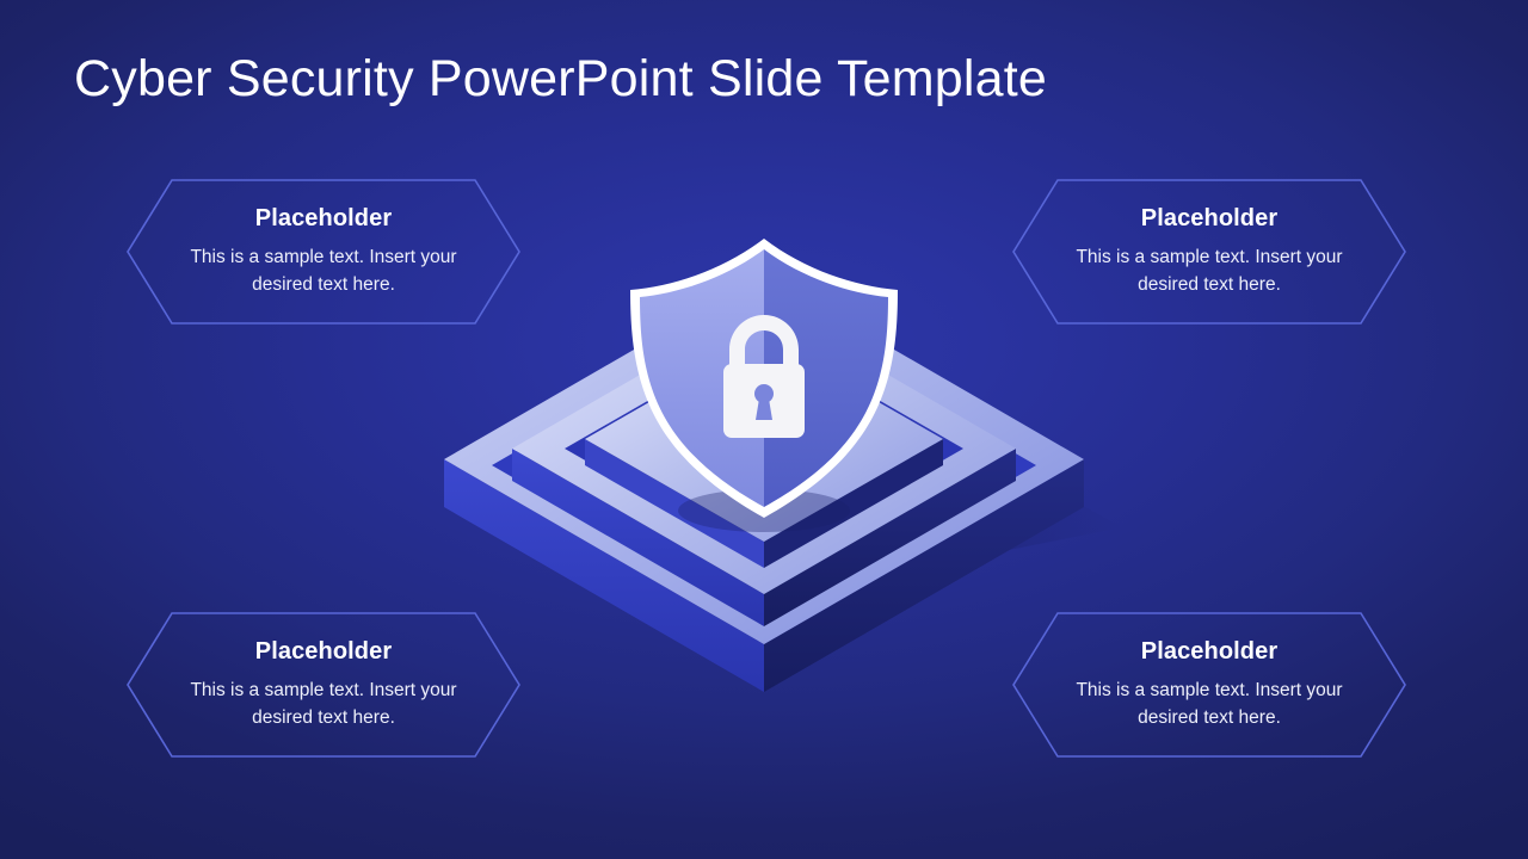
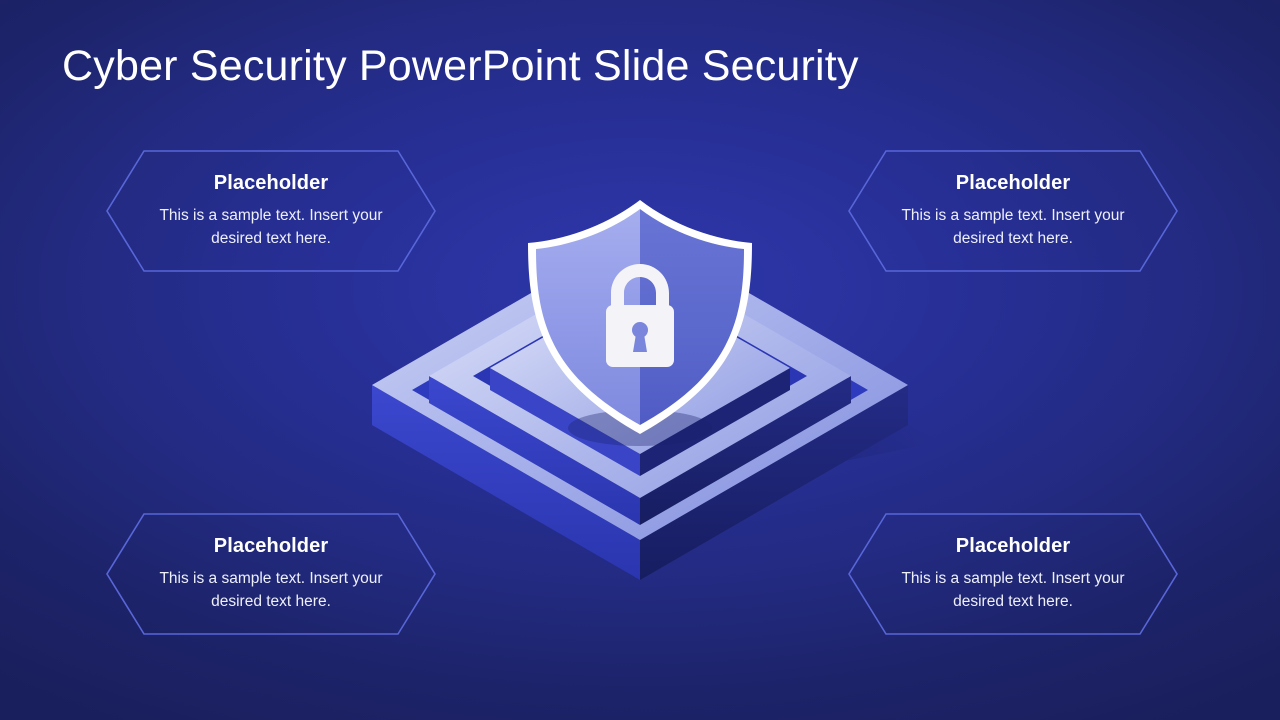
- Cyber Security PowerPoint Slide Template
+ Cyber Security PowerPoint Slide Security
  Placeholder
  This is a sample text. Insert your desired text here.
  Placeholder
  This is a sample text. Insert your desired text here.
  Placeholder
  This is a sample text. Insert your desired text here.
  Placeholder
  This is a sample text. Insert your desired text here.
